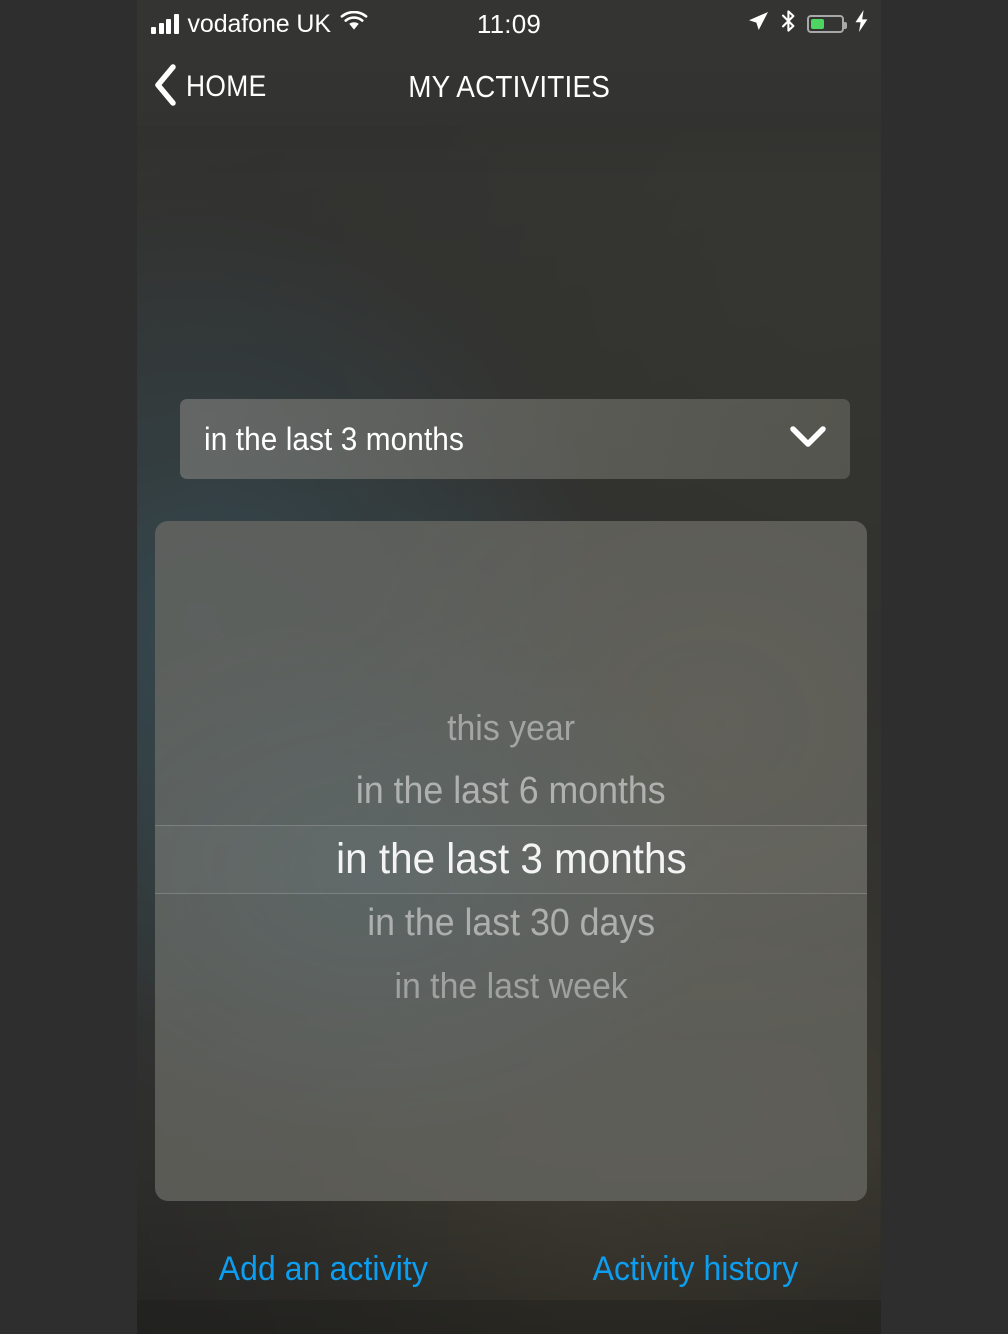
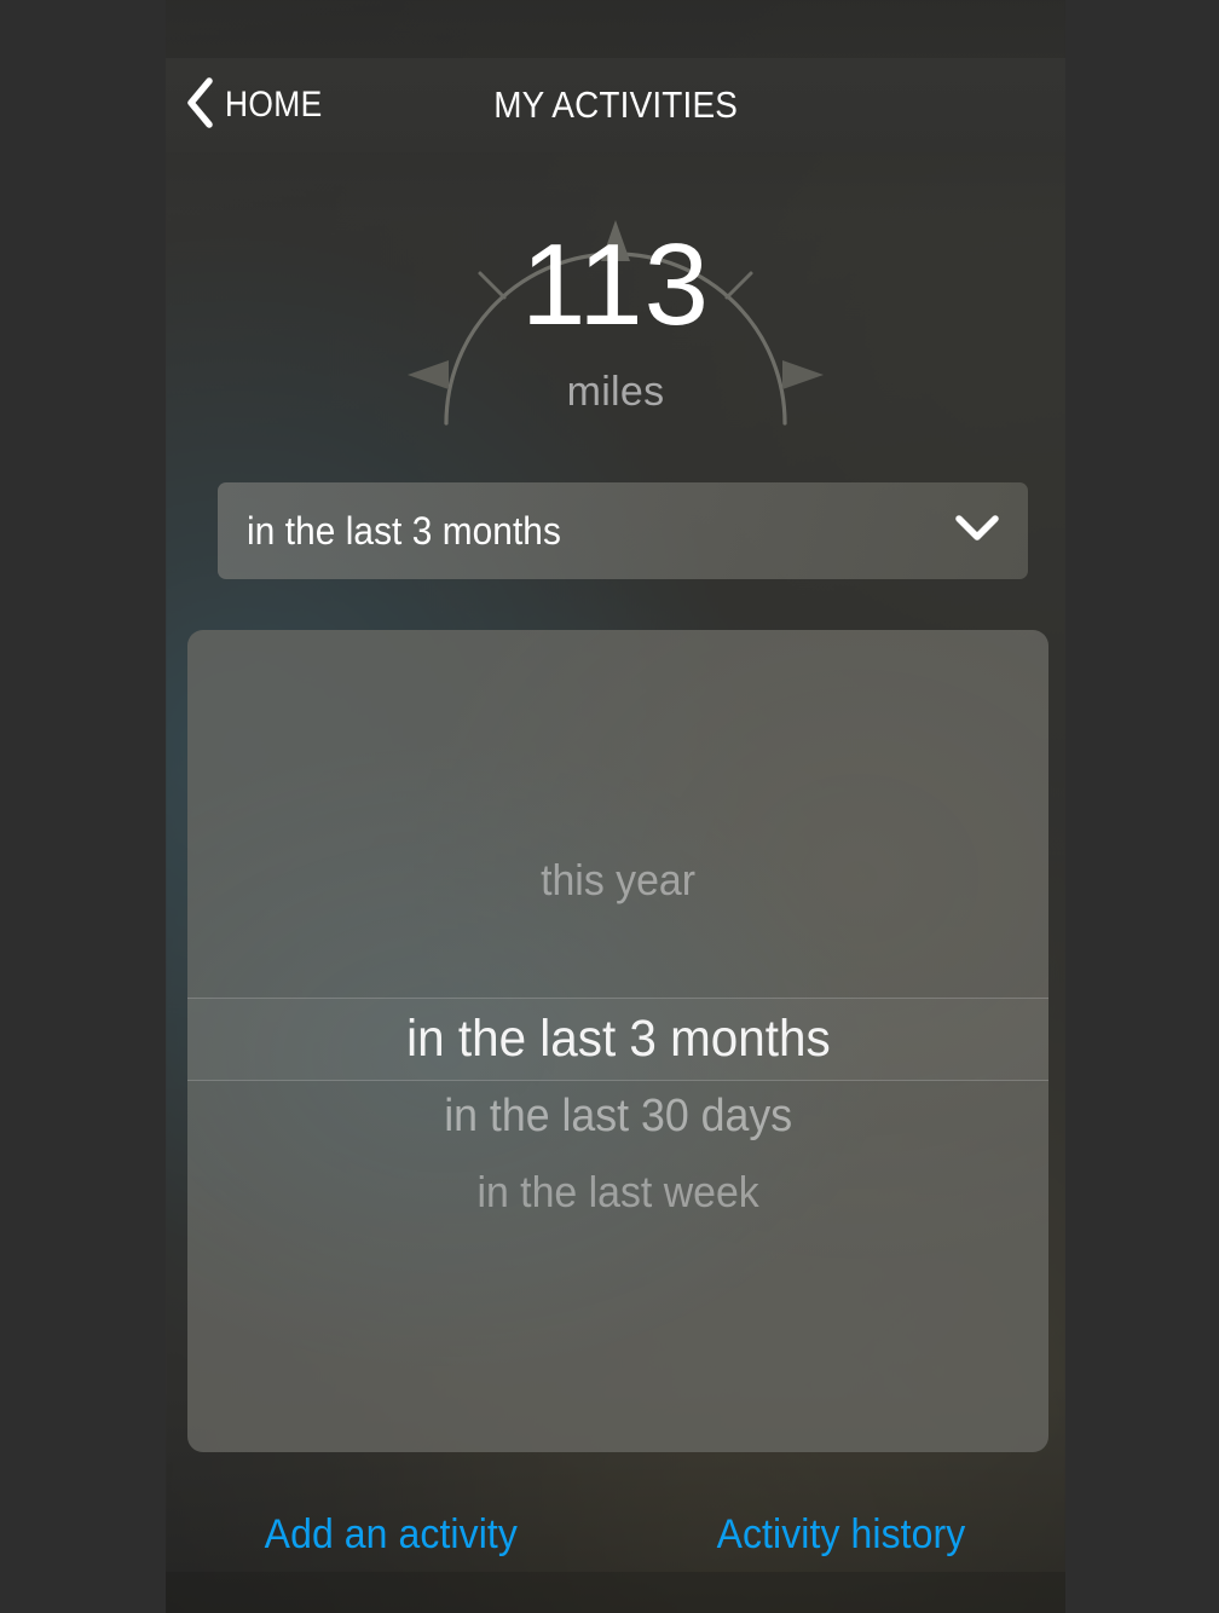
- vodafone UK
- 11:09
  HOME
  MY ACTIVITIES
+ 113
+ miles
  in the last 3 months
  this year
- in the last 6 months
  in the last 3 months
  in the last 30 days
  in the last week
  Add an activity
  Activity history
